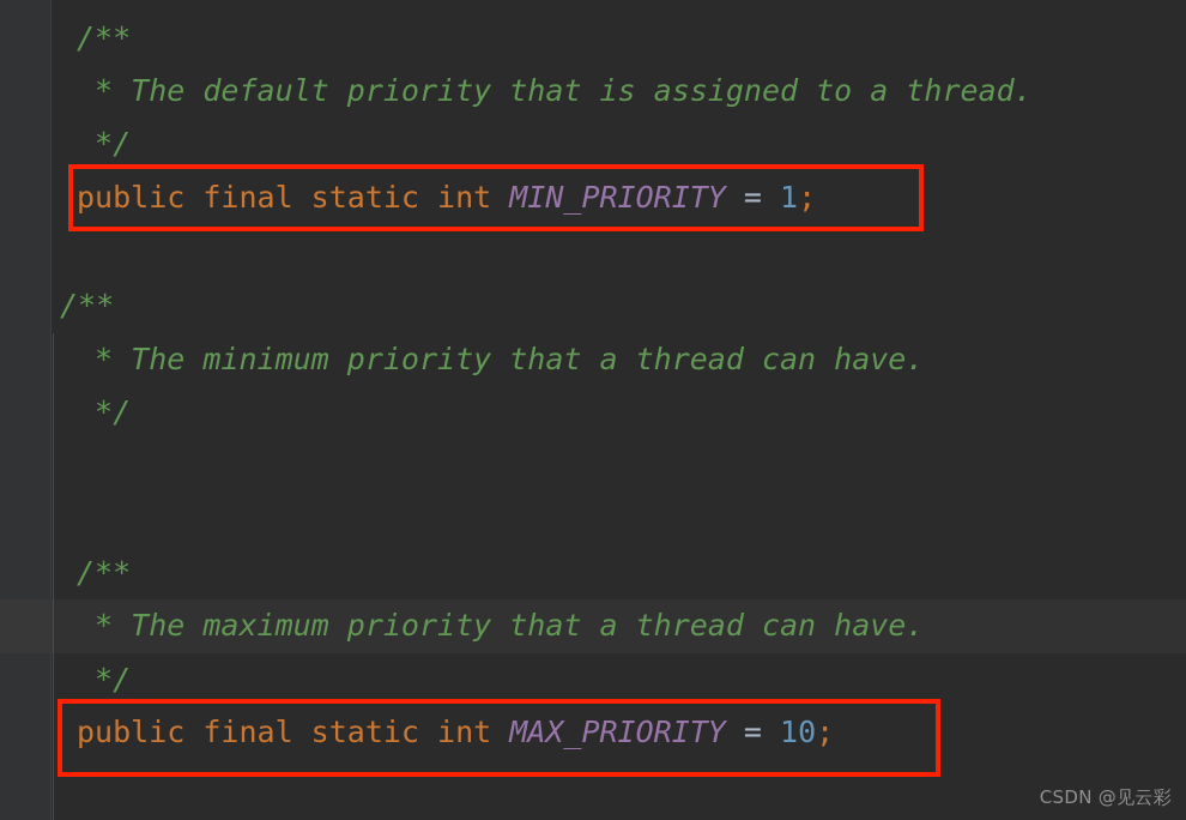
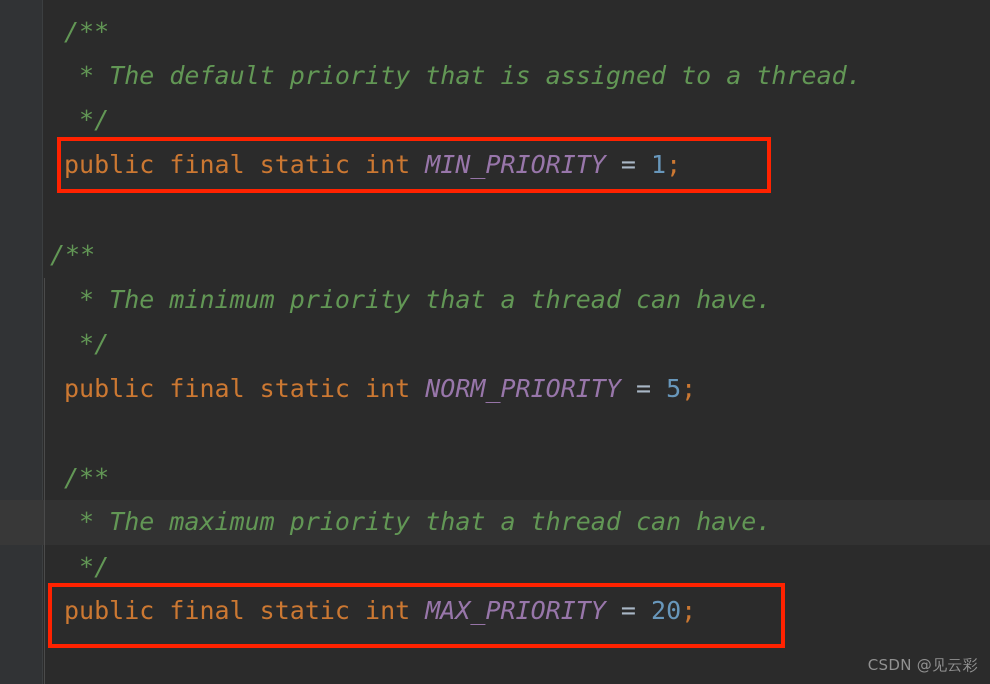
  /**
  * The default priority that is assigned to a thread.
  */
  public final static int MIN_PRIORITY = 1;
  /**
  * The minimum priority that a thread can have.
  */
+ public final static int NORM_PRIORITY = 5;
  /**
  * The maximum priority that a thread can have.
  */
- public final static int MAX_PRIORITY = 10;
+ public final static int MAX_PRIORITY = 20;
  CSDN @见云彩
